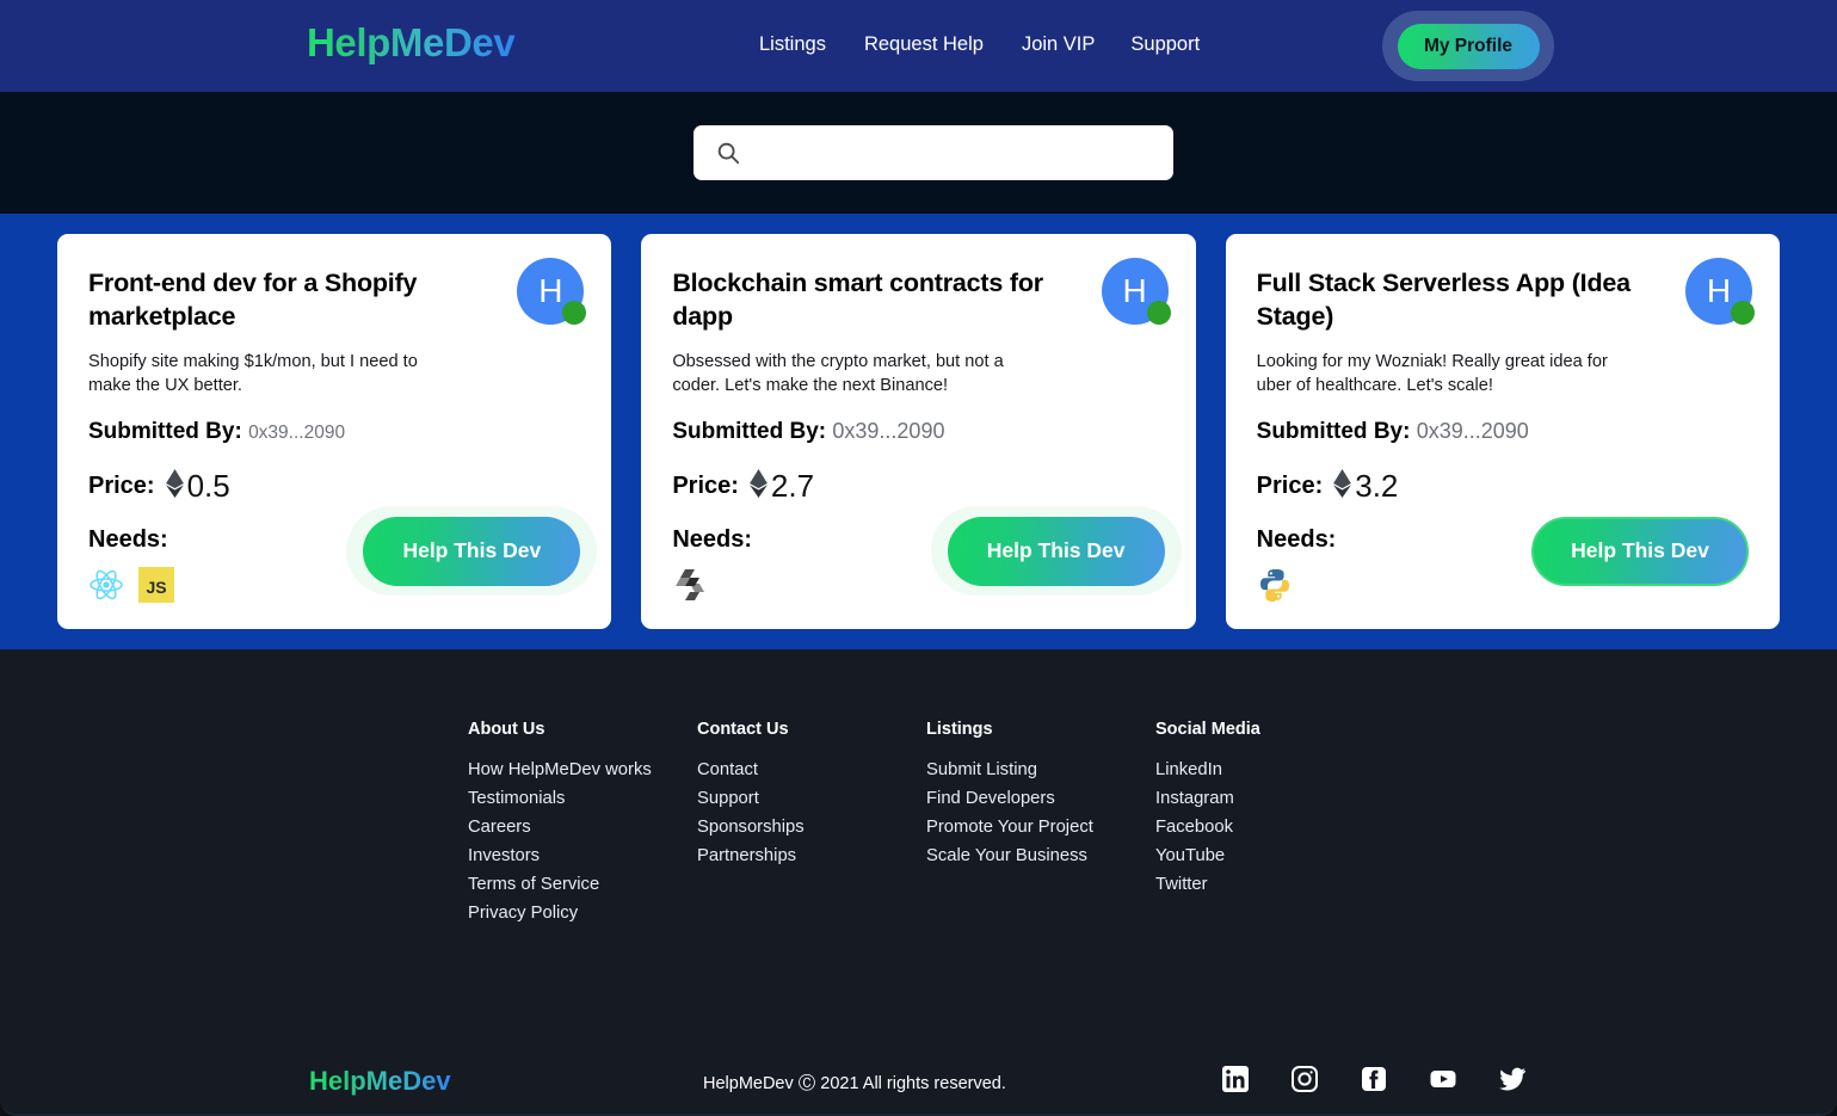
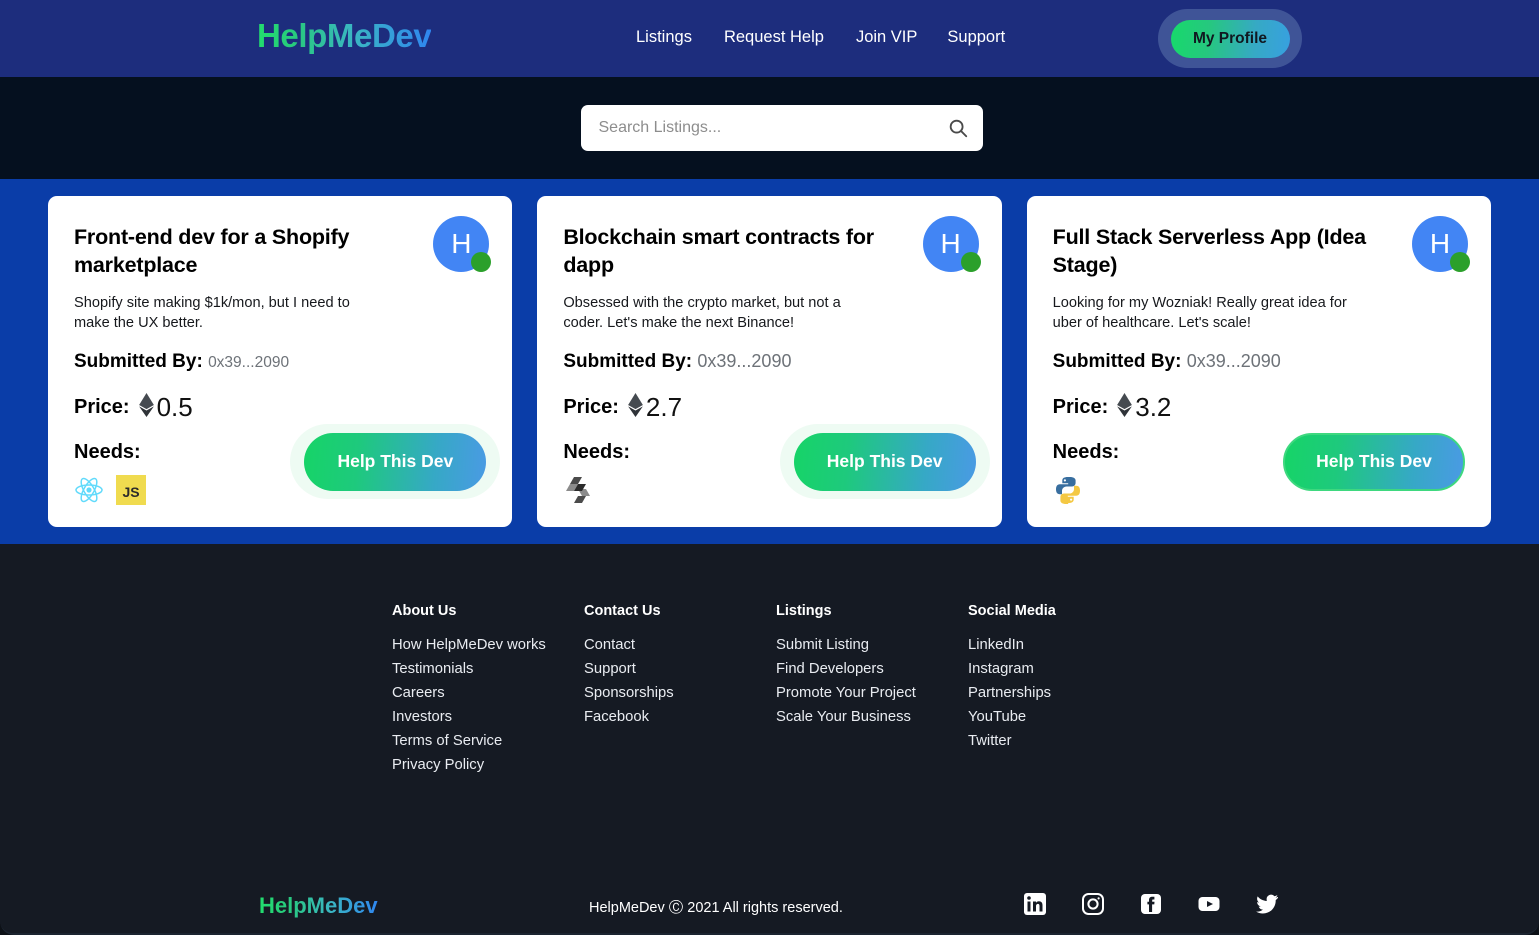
  HelpMeDev
  Listings
  Request Help
  Join VIP
  Support
  My Profile
+ Search Listings...
  H
  Front-end dev for a Shopify marketplace
  Shopify site making $1k/mon, but I need to make the UX better.
  Submitted By: 0x39...2090
  Price:
  0.5
  Needs:
  JS
  Help This Dev
  H
  Blockchain smart contracts for dapp
  Obsessed with the crypto market, but not a coder. Let's make the next Binance!
  Submitted By: 0x39...2090
  Price:
  2.7
  Needs:
  Help This Dev
  H
  Full Stack Serverless App (Idea Stage)
  Looking for my Wozniak! Really great idea for uber of healthcare. Let's scale!
  Submitted By: 0x39...2090
  Price:
  3.2
  Needs:
  Help This Dev
  About Us
  How HelpMeDev works
  Testimonials
  Careers
  Investors
  Terms of Service
  Privacy Policy
  Contact Us
  Contact
  Support
  Sponsorships
- Partnerships
+ Facebook
  Listings
  Submit Listing
  Find Developers
  Promote Your Project
  Scale Your Business
  Social Media
  LinkedIn
  Instagram
- Facebook
+ Partnerships
  YouTube
  Twitter
  HelpMeDev
  HelpMeDev Ⓒ 2021 All rights reserved.
